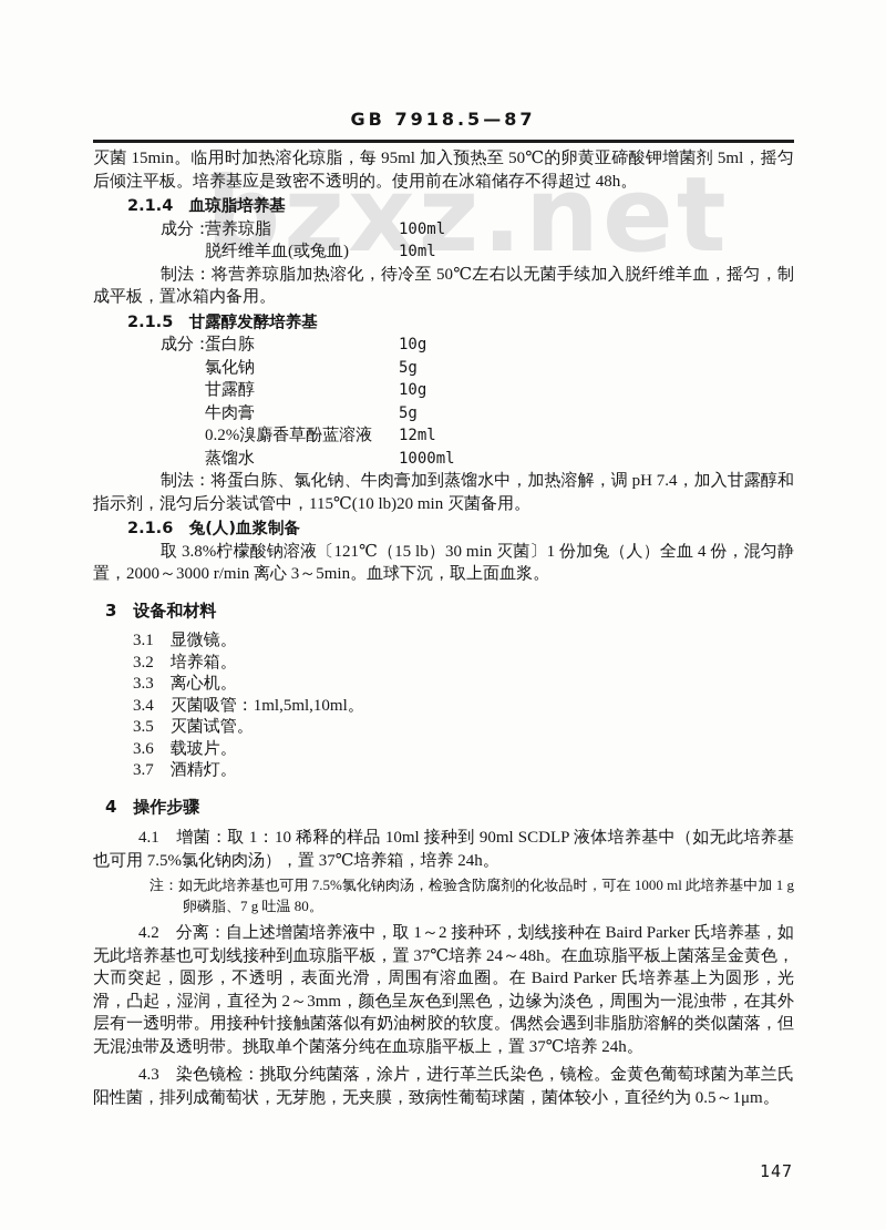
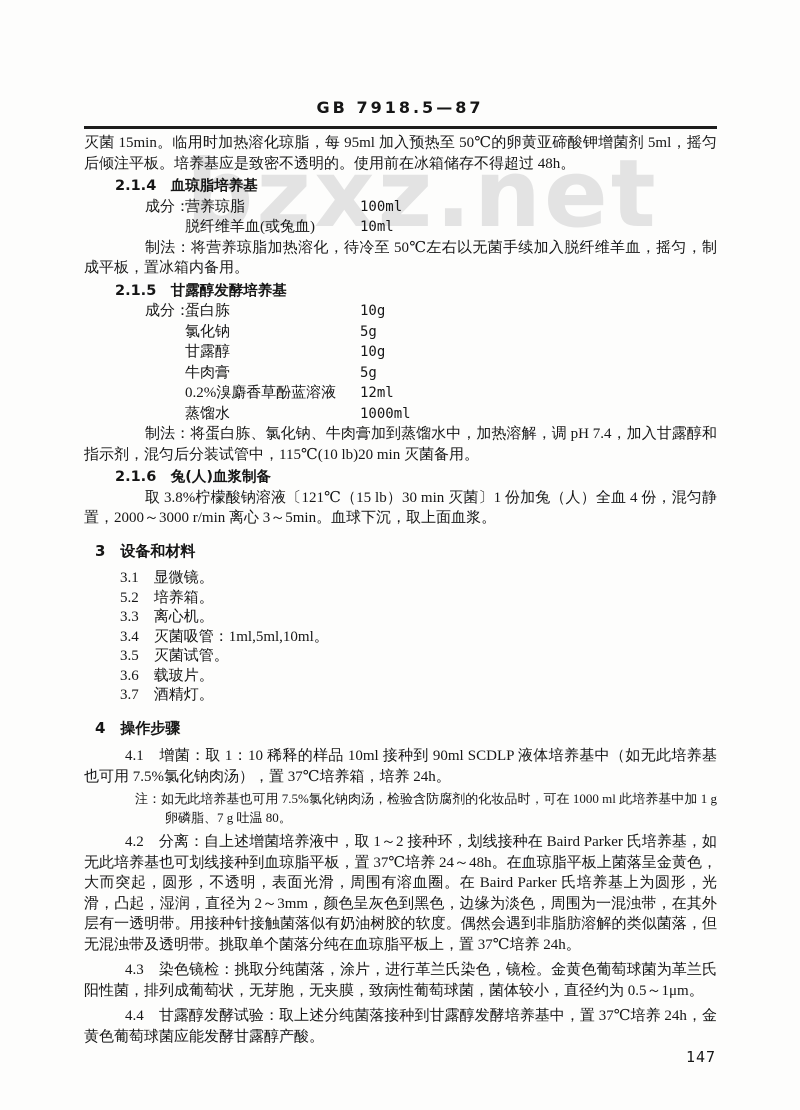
  bzxz.net
  GB 7918.5—87
  灭菌 15min。临用时加热溶化琼脂，每 95ml 加入预热至 50℃的卵黄亚碲酸钾增菌剂 5ml，摇匀后倾注平板。培养基应是致密不透明的。使用前在冰箱储存不得超过 48h。
  2.1.4 血琼脂培养基
  成分：
  营养琼脂
  100ml
  脱纤维羊血(或兔血)
  10ml
  制法：将营养琼脂加热溶化，待冷至 50℃左右以无菌手续加入脱纤维羊血，摇匀，制成平板，置冰箱内备用。
  2.1.5 甘露醇发酵培养基
  成分：
  蛋白胨
  10g
  氯化钠
  5g
  甘露醇
  10g
  牛肉膏
  5g
  0.2%溴麝香草酚蓝溶液
  12ml
  蒸馏水
  1000ml
  制法：将蛋白胨、氯化钠、牛肉膏加到蒸馏水中，加热溶解，调 pH 7.4，加入甘露醇和指示剂，混匀后分装试管中，115℃(10 lb)20 min 灭菌备用。
  2.1.6 兔(人)血浆制备
  取 3.8%柠檬酸钠溶液〔121℃（15 lb）30 min 灭菌〕1 份加兔（人）全血 4 份，混匀静置，2000～3000 r/min 离心 3～5min。血球下沉，取上面血浆。
  3 设备和材料
  3.1 显微镜。
- 3.2 培养箱。
+ 5.2 培养箱。
  3.3 离心机。
  3.4 灭菌吸管：1ml,5ml,10ml。
  3.5 灭菌试管。
  3.6 载玻片。
  3.7 酒精灯。
  4 操作步骤
  4.1 增菌：取 1：10 稀释的样品 10ml 接种到 90ml SCDLP 液体培养基中（如无此培养基也可用 7.5%氯化钠肉汤），置 37℃培养箱，培养 24h。
  注：如无此培养基也可用 7.5%氯化钠肉汤，检验含防腐剂的化妆品时，可在 1000 ml 此培养基中加 1 g 卵磷脂、7 g 吐温 80。
  4.2 分离：自上述增菌培养液中，取 1～2 接种环，划线接种在 Baird Parker 氏培养基，如无此培养基也可划线接种到血琼脂平板，置 37℃培养 24～48h。在血琼脂平板上菌落呈金黄色，大而突起，圆形，不透明，表面光滑，周围有溶血圈。在 Baird Parker 氏培养基上为圆形，光滑，凸起，湿润，直径为 2～3mm，颜色呈灰色到黑色，边缘为淡色，周围为一混浊带，在其外层有一透明带。用接种针接触菌落似有奶油树胶的软度。偶然会遇到非脂肪溶解的类似菌落，但无混浊带及透明带。挑取单个菌落分纯在血琼脂平板上，置 37℃培养 24h。
  4.3 染色镜检：挑取分纯菌落，涂片，进行革兰氏染色，镜检。金黄色葡萄球菌为革兰氏阳性菌，排列成葡萄状，无芽胞，无夹膜，致病性葡萄球菌，菌体较小，直径约为 0.5～1μm。
+ 4.4 甘露醇发酵试验：取上述分纯菌落接种到甘露醇发酵培养基中，置 37℃培养 24h，金黄色葡萄球菌应能发酵甘露醇产酸。
  147
